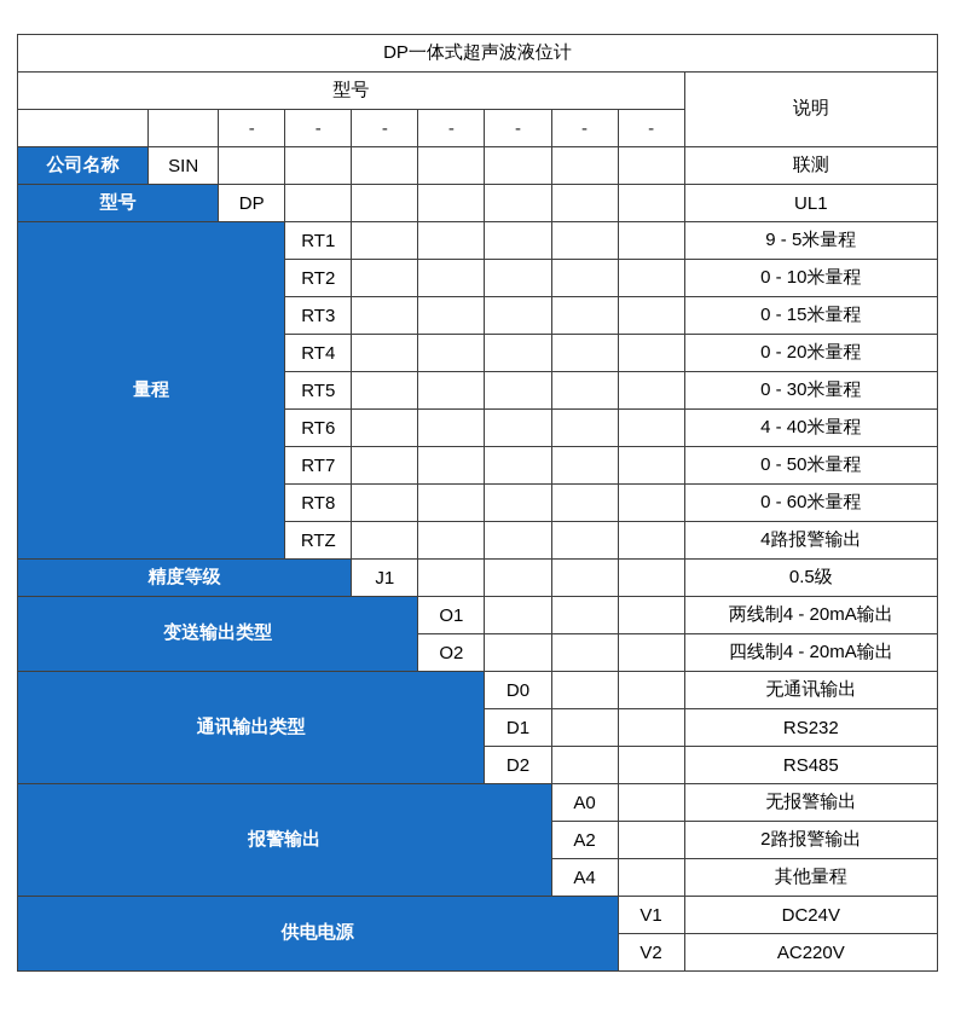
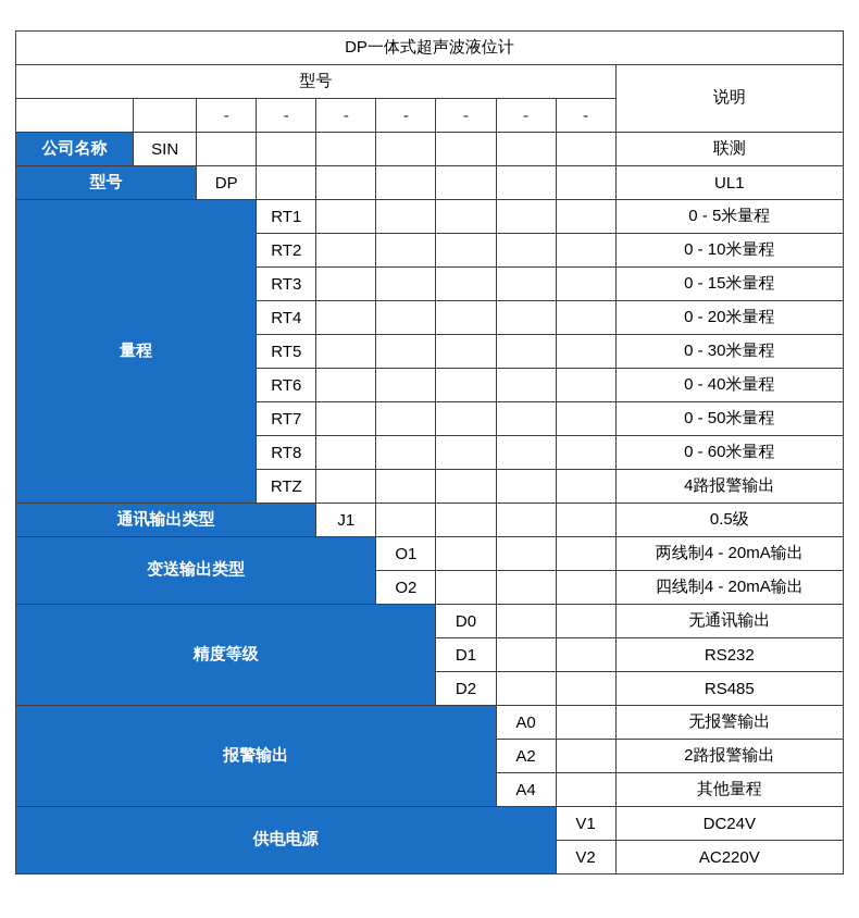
  DP一体式超声波液位计
  型号	说明
  		-	-	-	-	-	-	-
  公司名称	SIN								联测
  型号	DP							UL1
- 量程	RT1						9 - 5米量程
+ 量程	RT1						0 - 5米量程
  RT2						0 - 10米量程
  RT3						0 - 15米量程
  RT4						0 - 20米量程
  RT5						0 - 30米量程
- RT6						4 - 40米量程
+ RT6						0 - 40米量程
  RT7						0 - 50米量程
  RT8						0 - 60米量程
  RTZ						4路报警输出
- 精度等级	J1					0.5级
+ 通讯输出类型	J1					0.5级
  变送输出类型	O1				两线制4 - 20mA输出
  O2				四线制4 - 20mA输出
- 通讯输出类型	D0			无通讯输出
+ 精度等级	D0			无通讯输出
  D1			RS232
  D2			RS485
  报警输出	A0		无报警输出
  A2		2路报警输出
  A4		其他量程
  供电电源	V1	DC24V
  V2	AC220V
